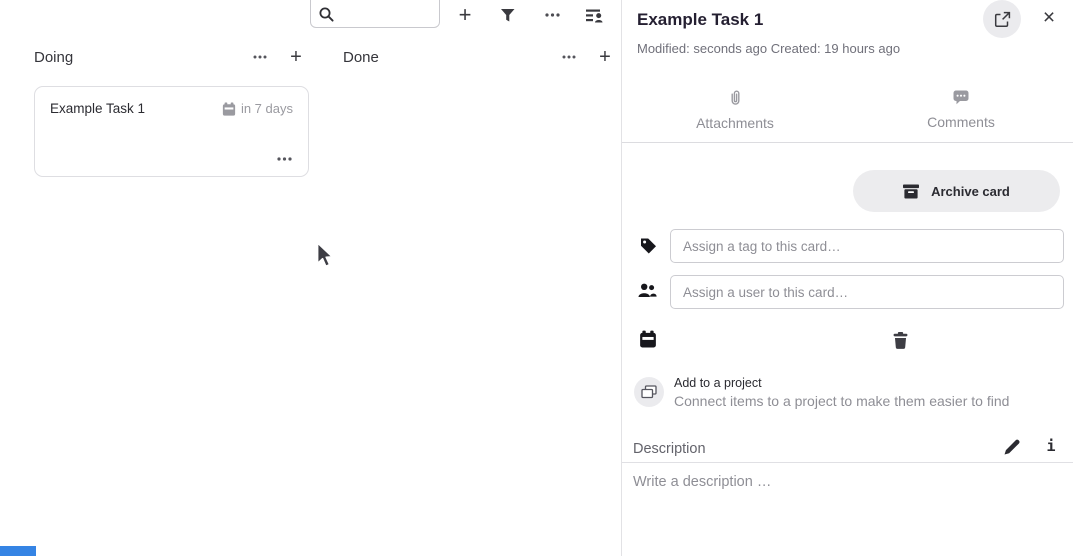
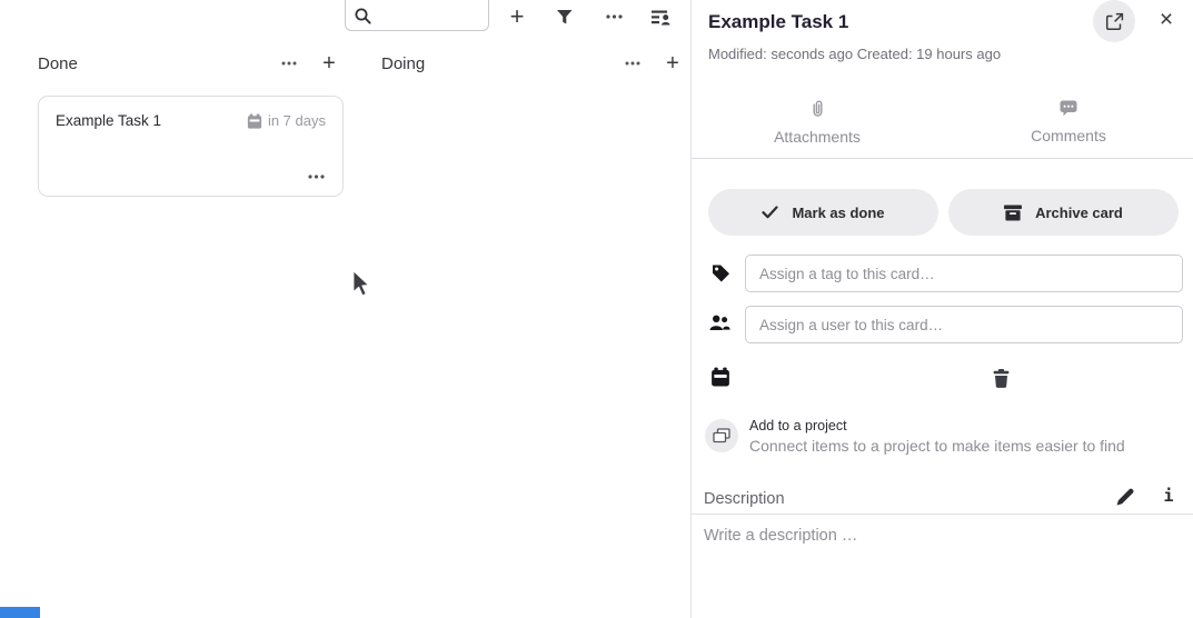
  +
- Doing
+ Done
  +
  Example Task 1
  in 7 days
- Done
+ Doing
  +
  Example Task 1
  Modified: seconds ago Created: 19 hours ago
  ×
  Attachments
  Comments
+ Mark as done
  Archive card
  Assign a tag to this card…
  Assign a user to this card…
  Add to a project
- Connect items to a project to make them easier to find
+ Connect items to a project to make items easier to find
  Description
  i
  Write a description …
